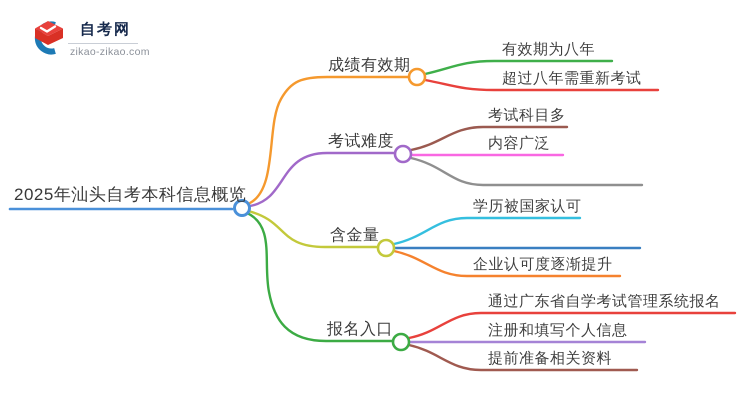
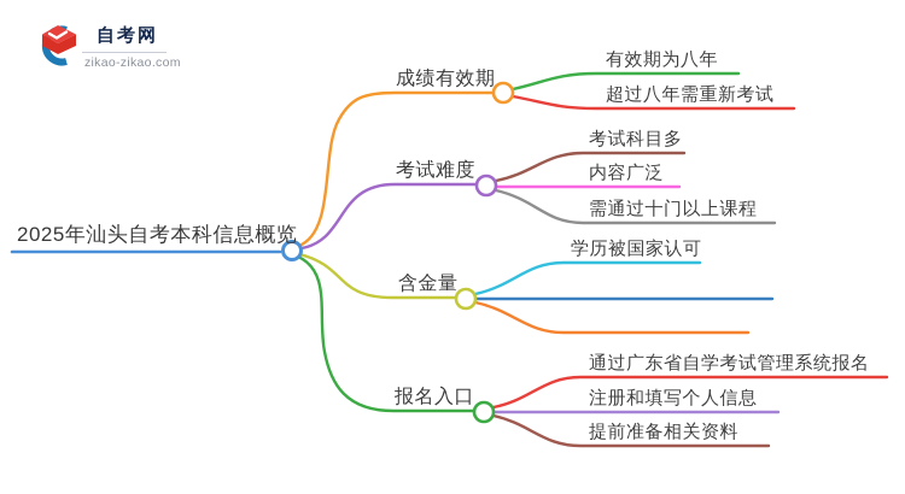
  自考网
  zikao-zikao.com
  2025年汕头自考本科信息概览
  成绩有效期
  考试难度
  含金量
  报名入口
  有效期为八年
  超过八年需重新考试
  考试科目多
  内容广泛
+ 需通过十门以上课程
  学历被国家认可
- 企业认可度逐渐提升
  通过广东省自学考试管理系统报名
  注册和填写个人信息
  提前准备相关资料
